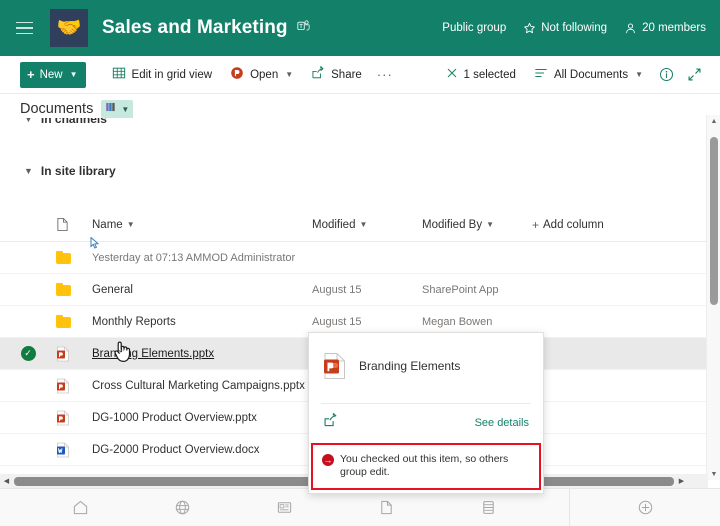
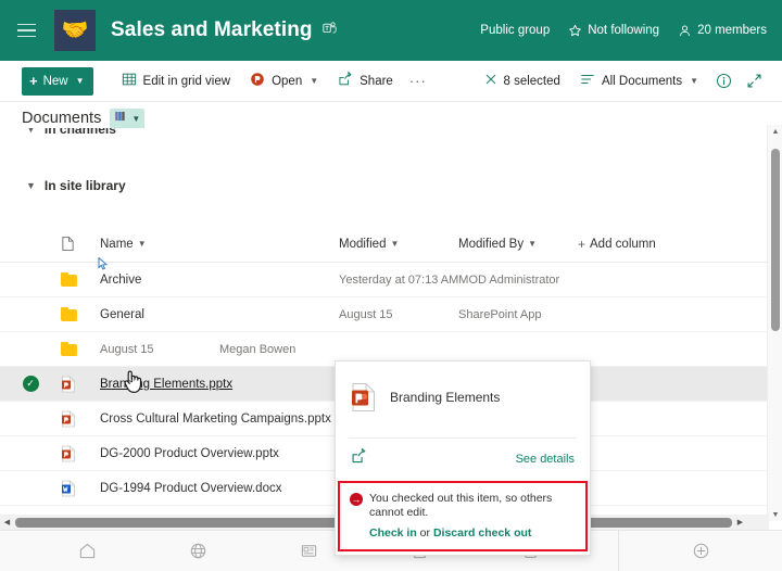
  🤝
  Sales and Marketing
  Public group
  Not following
  20 members
  +
  New
  ▼
  Edit in grid view
  Open
  ▼
  Share
  ···
- 1 selected
+ 8 selected
  All Documents
  ▼
  Documents
  ▼
  ▼
  In channels
  ▼
  In site library
  Name
  ▼
  Modified
  ▼
  Modified By
  ▼
  +
  Add column
+ Archive
  Yesterday at 07:13 AM
  MOD Administrator
  General
  August 15
  SharePoint App
- Monthly Reports
  August 15
  Megan Bowen
  ✓
  Brang Elements.pptx
  Cross Cultural Marketing Campaigns.pptx
- DG-1000 Product Overview.pptx
+ DG-2000 Product Overview.pptx
- DG-2000 Product Overview.docx
+ DG-1994 Product Overview.docx
  Branding Elements
  See details
  →
- You checked out this item, so others group edit.
+ You checked out this item, so others cannot edit.
+ Check in or Discard check out
